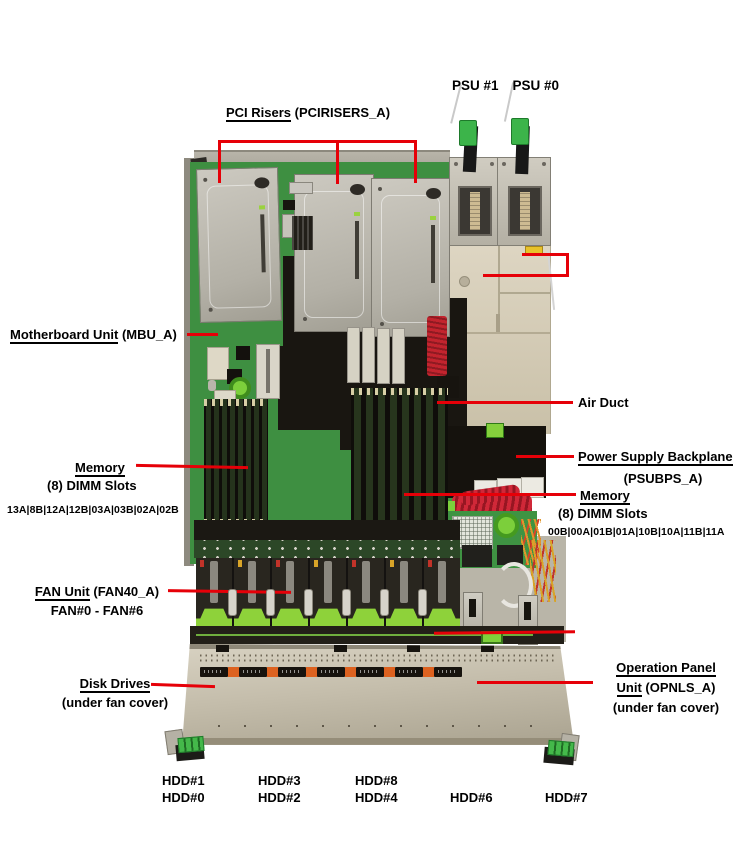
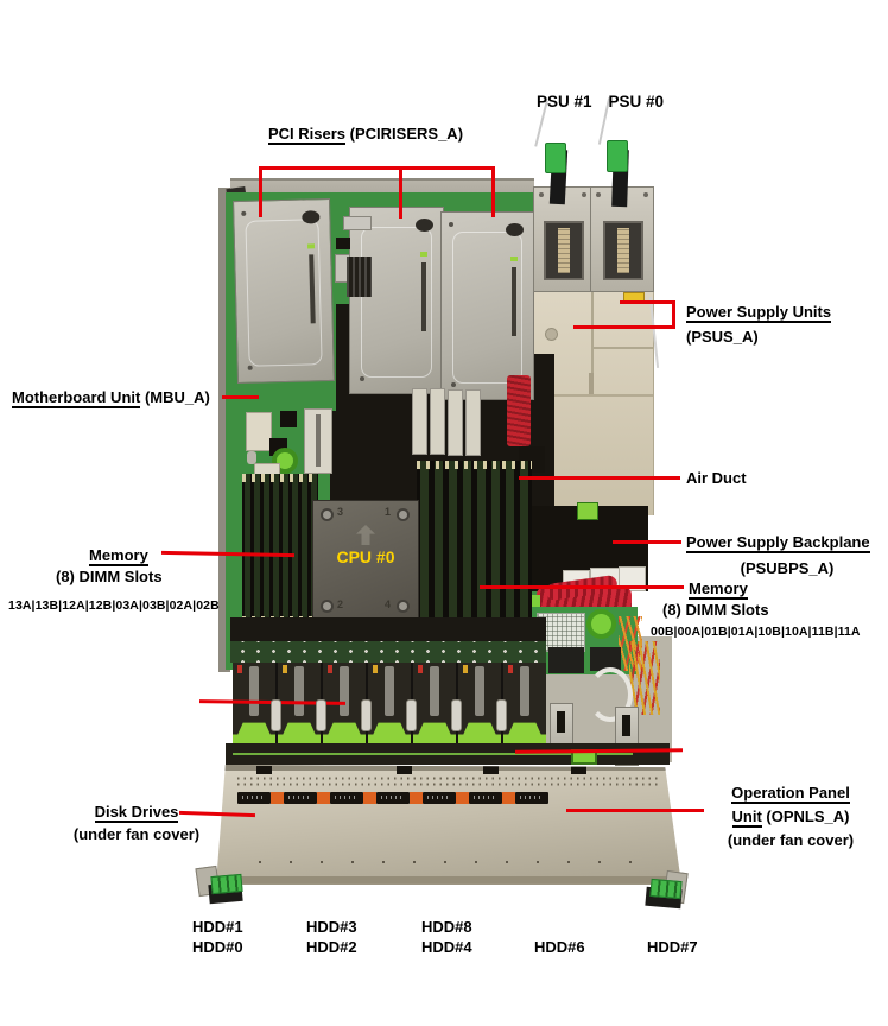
+ 3
+ 1
+ 2
+ 4
+ CPU #0
  PSU #1 PSU #0
  PCI Risers (PCIRISERS_A)
+ Power Supply Units
+ (PSUS_A)
  Motherboard Unit (MBU_A)
  Air Duct
  Power Supply Backplane
  (PSUBPS_A)
  Memory
  (8) DIMM Slots
  00B|00A|01B|01A|10B|10A|11B|11A
  Memory
  (8) DIMM Slots
- 13A|8B|12A|12B|03A|03B|02A|02B
+ 13A|13B|12A|12B|03A|03B|02A|02B
- FAN Unit (FAN40_A)
- FAN#0 - FAN#6
  Operation Panel
  Unit (OPNLS_A)
  (under fan cover)
  Disk Drives
  (under fan cover)
  HDD#1
  HDD#3
  HDD#8
  HDD#0
  HDD#2
  HDD#4
  HDD#6
  HDD#7
